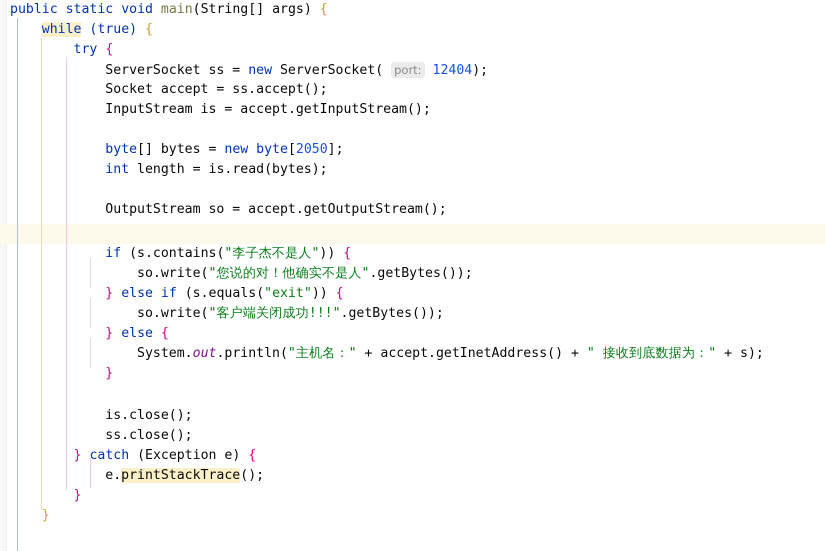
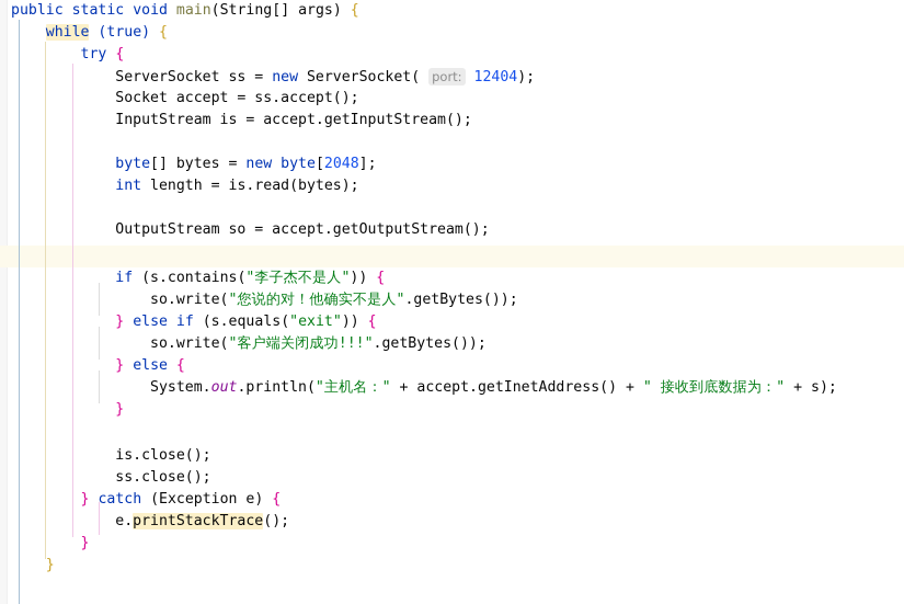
  public static void main(String[] args) {
  while (true) {
  try {
  ServerSocket ss = new ServerSocket( port: 12404);
  Socket accept = ss.accept();
  InputStream is = accept.getInputStream();
- byte[] bytes = new byte[2050];
+ byte[] bytes = new byte[2048];
  int length = is.read(bytes);
  OutputStream so = accept.getOutputStream();
  if (s.contains("李子杰不是人")) {
  so.write("您说的对！他确实不是人".getBytes());
  } else if (s.equals("exit")) {
  so.write("客户端关闭成功!!!".getBytes());
  } else {
  System.out.println("主机名：" + accept.getInetAddress() + " 接收到底数据为：" + s);
  }
  is.close();
  ss.close();
  } catch (Exception e) {
  e.printStackTrace();
  }
  }
